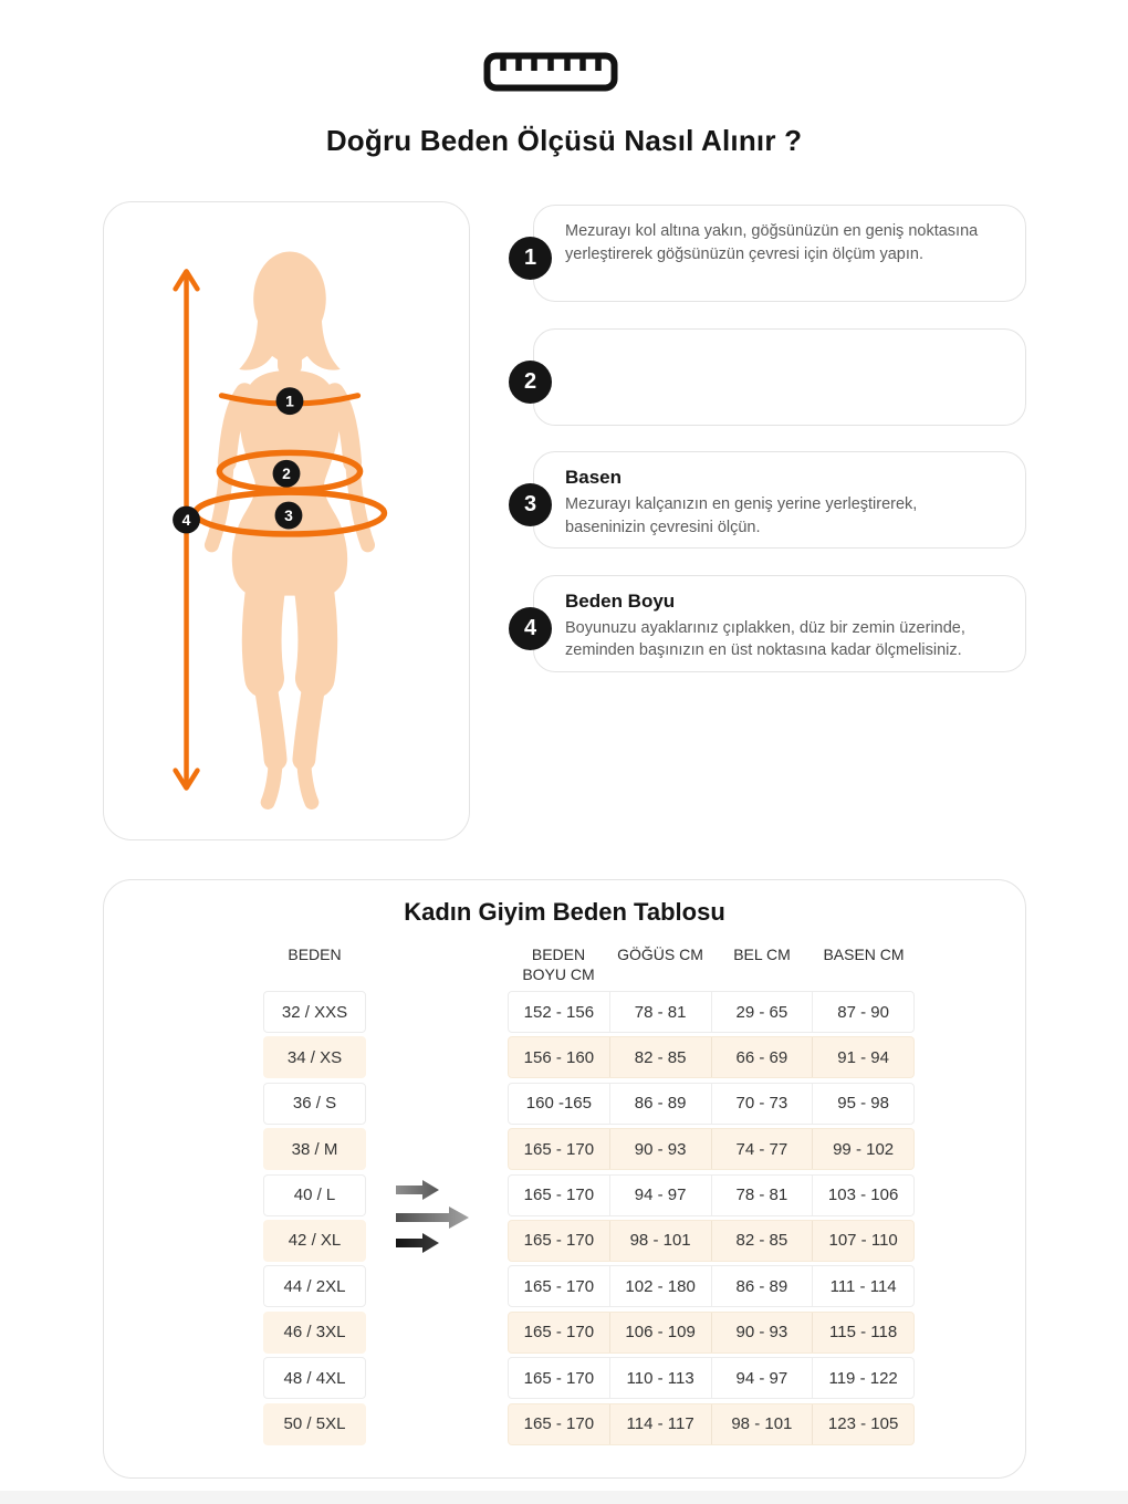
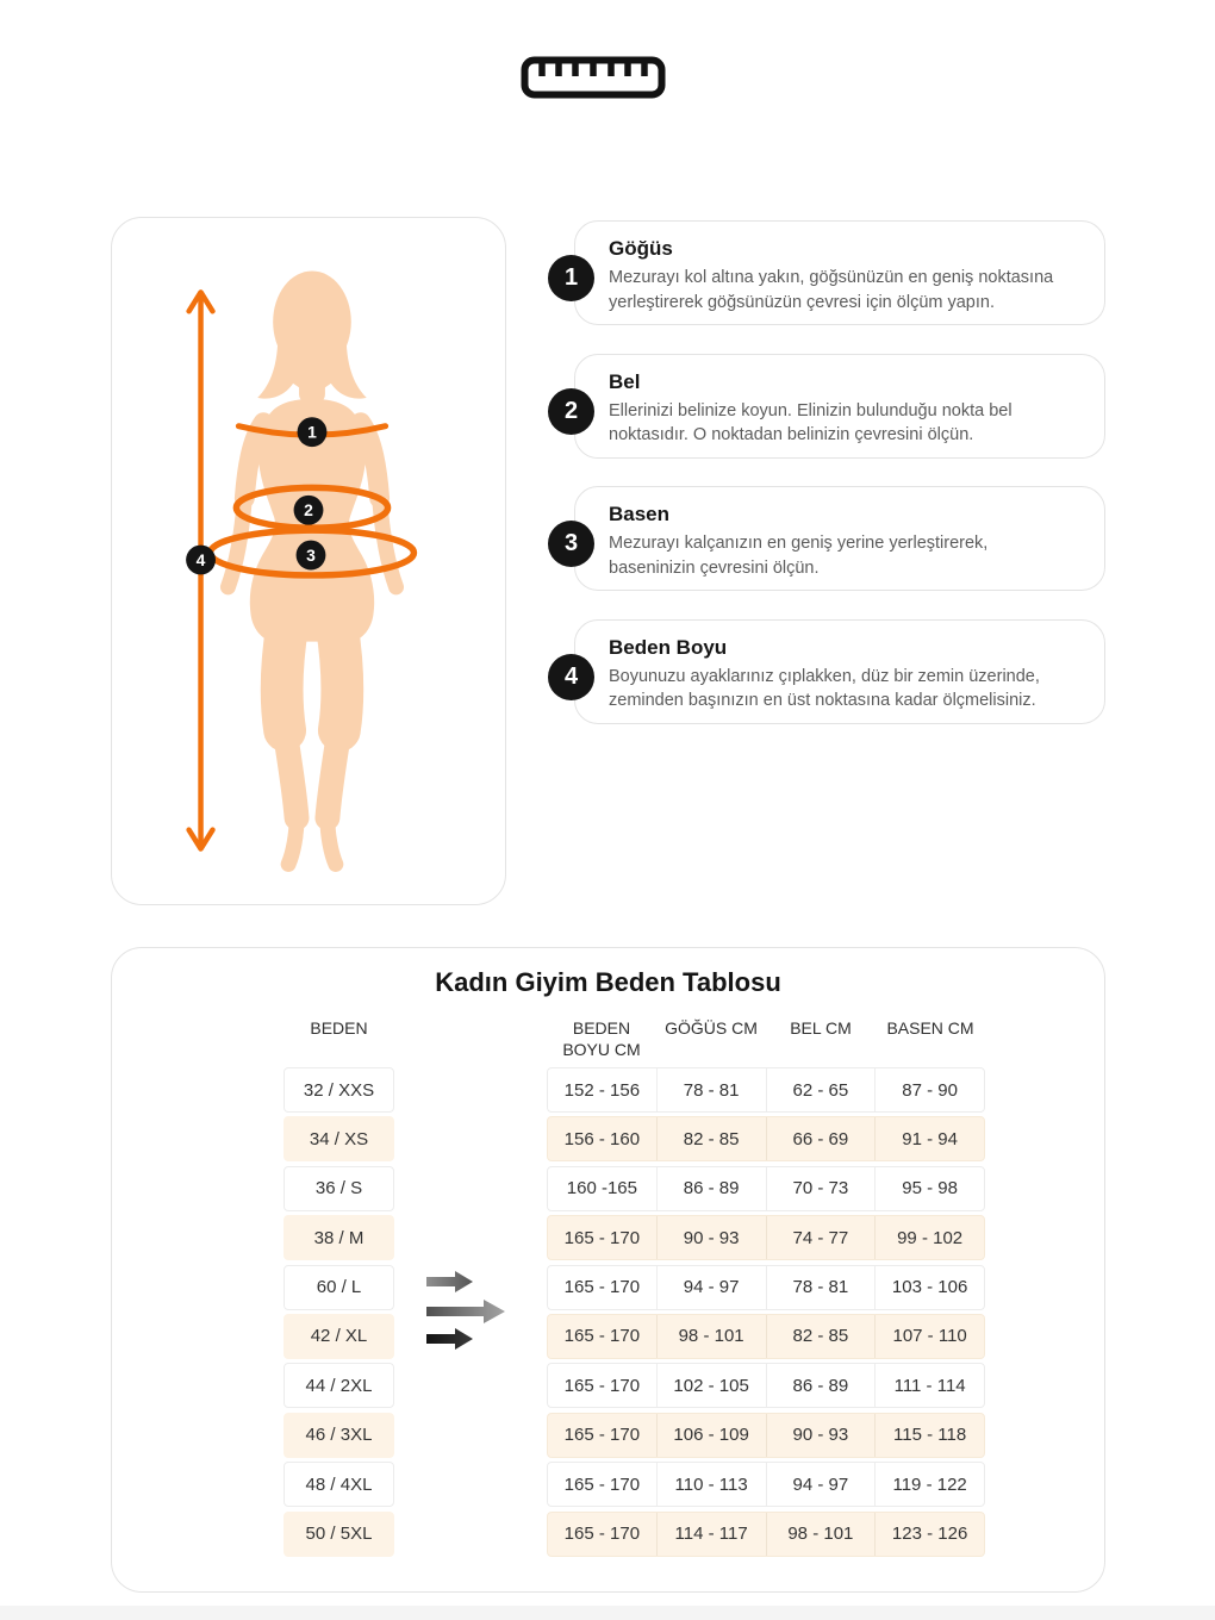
- Doğru Beden Ölçüsü Nasıl Alınır ?
  1
  2
  3
  4
  1
+ Göğüs
  Mezurayı kol altına yakın, göğsünüzün en geniş noktasına yerleştirerek göğsünüzün çevresi için ölçüm yapın.
  2
+ Bel
+ Ellerinizi belinize koyun. Elinizin bulunduğu nokta bel noktasıdır. O noktadan belinizin çevresini ölçün.
  3
  Basen
  Mezurayı kalçanızın en geniş yerine yerleştirerek, baseninizin çevresini ölçün.
  4
  Beden Boyu
  Boyunuzu ayaklarınız çıplakken, düz bir zemin üzerinde, zeminden başınızın en üst noktasına kadar ölçmelisiniz.
  Kadın Giyim Beden Tablosu
  BEDEN
  BEDEN BOYU CM
  GÖĞÜS CM
  BEL CM
  BASEN CM
  32 / XXS
  152 - 156
  78 - 81
- 29 - 65
+ 62 - 65
  87 - 90
  34 / XS
  156 - 160
  82 - 85
  66 - 69
  91 - 94
  36 / S
  160 -165
  86 - 89
  70 - 73
  95 - 98
  38 / M
  165 - 170
  90 - 93
  74 - 77
  99 - 102
- 40 / L
+ 60 / L
  165 - 170
  94 - 97
  78 - 81
  103 - 106
  42 / XL
  165 - 170
  98 - 101
  82 - 85
  107 - 110
  44 / 2XL
  165 - 170
- 102 - 180
+ 102 - 105
  86 - 89
  111 - 114
  46 / 3XL
  165 - 170
  106 - 109
  90 - 93
  115 - 118
  48 / 4XL
  165 - 170
  110 - 113
  94 - 97
  119 - 122
  50 / 5XL
  165 - 170
  114 - 117
  98 - 101
- 123 - 105
+ 123 - 126
